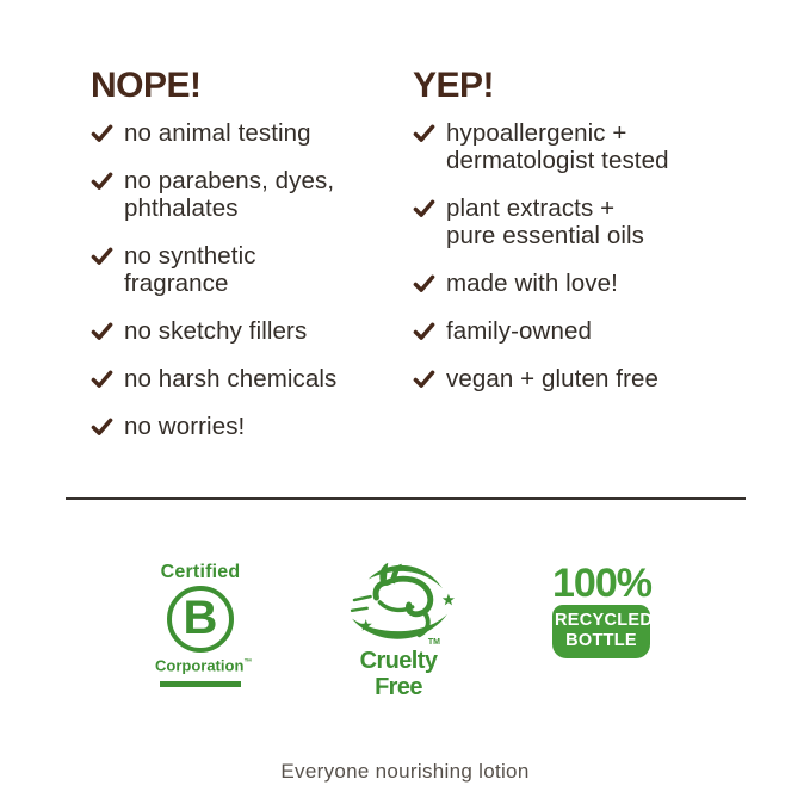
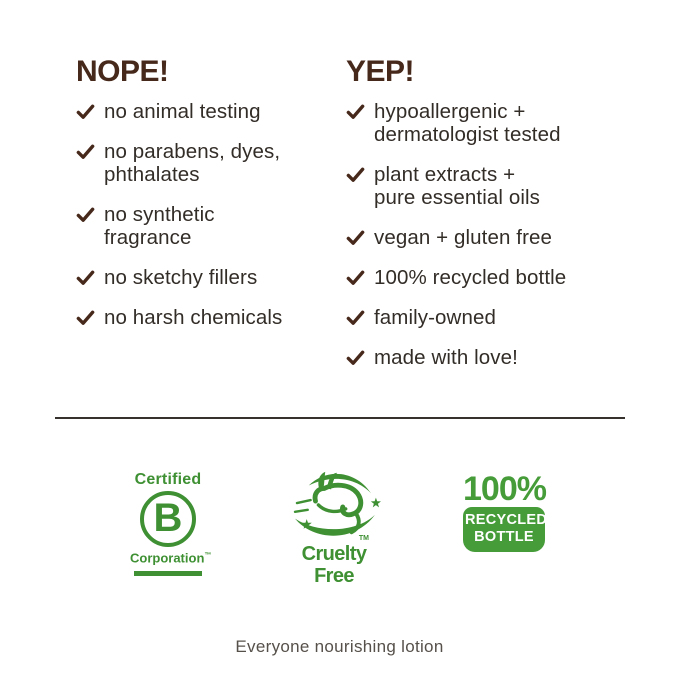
  NOPE!
  no animal testing
  no parabens, dyes,
  phthalates
  no synthetic
  fragrance
  no sketchy fillers
  no harsh chemicals
- no worries!
  YEP!
  hypoallergenic +
  dermatologist tested
  plant extracts +
  pure essential oils
- made with love!
+ vegan + gluten free
+ 100% recycled bottle
  family-owned
- vegan + gluten free
+ made with love!
  Certified
  B
  Corporation
  Cruelty Free
  100%
  RECYCLED
  BOTTLE
  Everyone nourishing lotion
